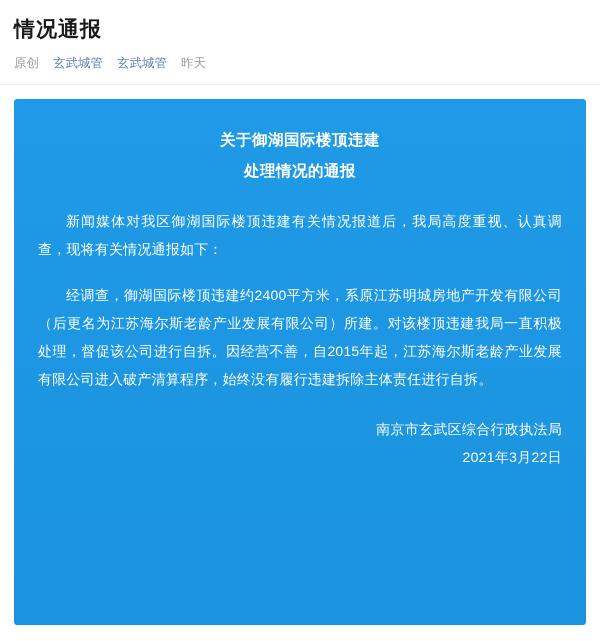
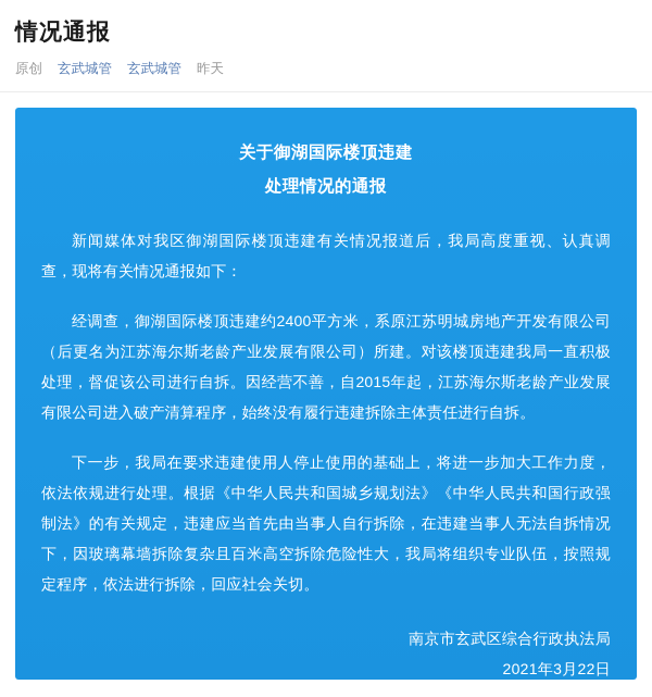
  情况通报
  原创
  玄武城管
  玄武城管
  昨天
  关于御湖国际楼顶违建
  处理情况的通报
  新闻媒体对我区御湖国际楼顶违建有关情况报道后，我局高度重视、认真调查，现将有关情况通报如下：
  经调查，御湖国际楼顶违建约2400平方米，系原江苏明城房地产开发有限公司（后更名为江苏海尔斯老龄产业发展有限公司）所建。对该楼顶违建我局一直积极处理，督促该公司进行自拆。因经营不善，自2015年起，江苏海尔斯老龄产业发展有限公司进入破产清算程序，始终没有履行违建拆除主体责任进行自拆。
+ 下一步，我局在要求违建使用人停止使用的基础上，将进一步加大工作力度，依法依规进行处理。根据《中华人民共和国城乡规划法》《中华人民共和国行政强制法》的有关规定，违建应当首先由当事人自行拆除，在违建当事人无法自拆情况下，因玻璃幕墙拆除复杂且百米高空拆除危险性大，我局将组织专业队伍，按照规定程序，依法进行拆除，回应社会关切。
  南京市玄武区综合行政执法局
  2021年3月22日
